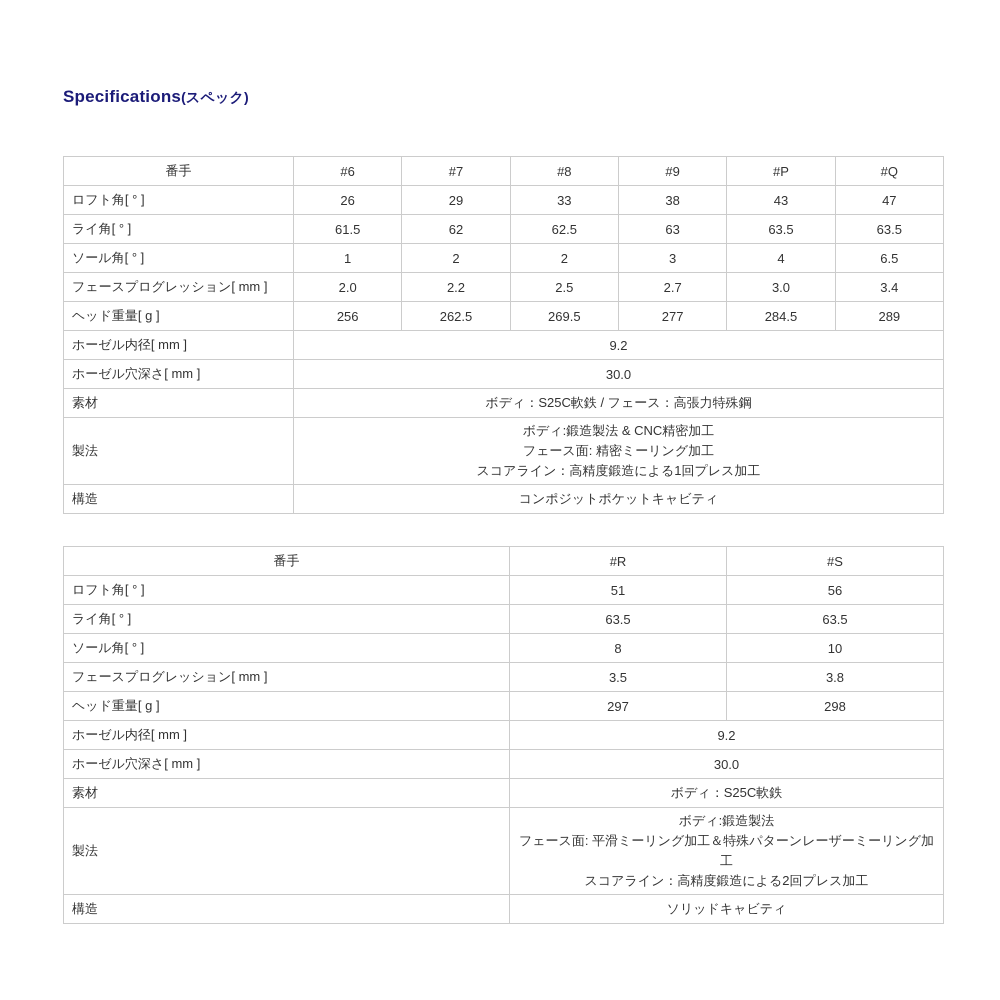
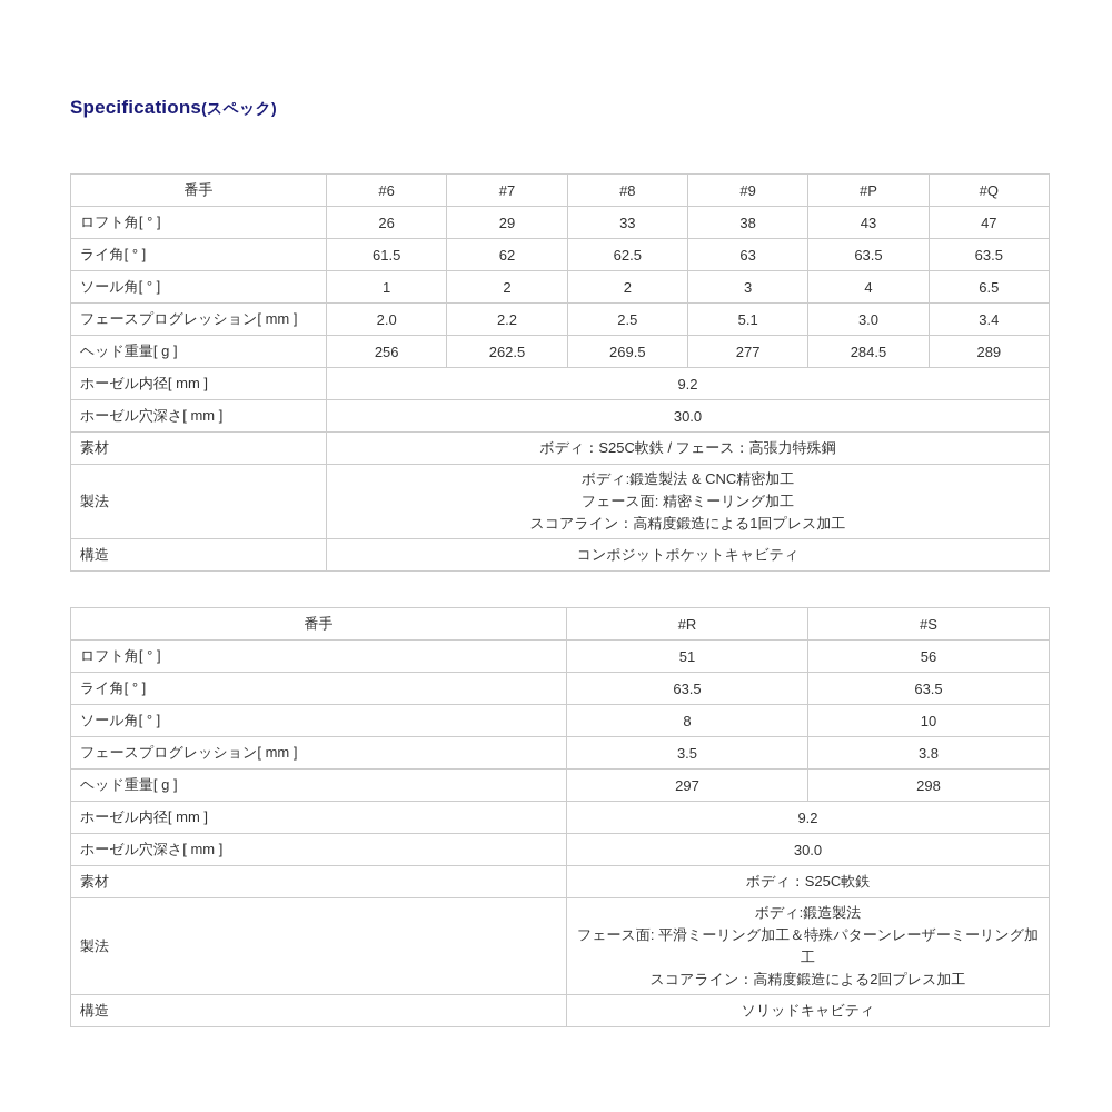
  Specifications(スペック)
  番手	#6	#7	#8	#9	#P	#Q
  ロフト角[ ° ]	26	29	33	38	43	47
  ライ角[ ° ]	61.5	62	62.5	63	63.5	63.5
  ソール角[ ° ]	1	2	2	3	4	6.5
- フェースプログレッション[ mm ]	2.0	2.2	2.5	2.7	3.0	3.4
+ フェースプログレッション[ mm ]	2.0	2.2	2.5	5.1	3.0	3.4
  ヘッド重量[ g ]	256	262.5	269.5	277	284.5	289
  ホーゼル内径[ mm ]	9.2
  ホーゼル穴深さ[ mm ]	30.0
  素材	ボディ：S25C軟鉄 / フェース：高張力特殊鋼
  製法	ボディ:鍛造製法 & CNC精密加工 フェース面: 精密ミーリング加工 スコアライン：高精度鍛造による1回プレス加工
  構造	コンポジットポケットキャビティ
  番手	#R	#S
  ロフト角[ ° ]	51	56
  ライ角[ ° ]	63.5	63.5
  ソール角[ ° ]	8	10
  フェースプログレッション[ mm ]	3.5	3.8
  ヘッド重量[ g ]	297	298
  ホーゼル内径[ mm ]	9.2
  ホーゼル穴深さ[ mm ]	30.0
  素材	ボディ：S25C軟鉄
  製法	ボディ:鍛造製法 フェース面: 平滑ミーリング加工＆特殊パターンレーザーミーリング加工 スコアライン：高精度鍛造による2回プレス加工
  構造	ソリッドキャビティ
